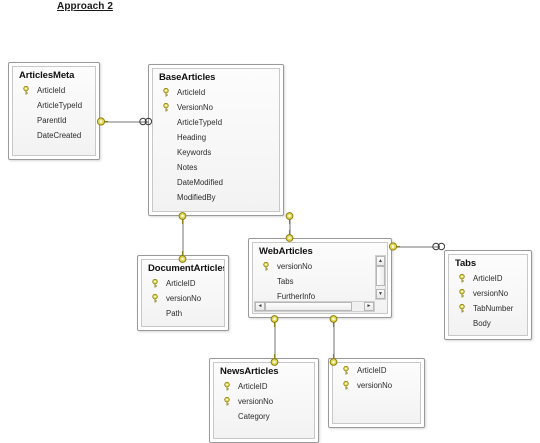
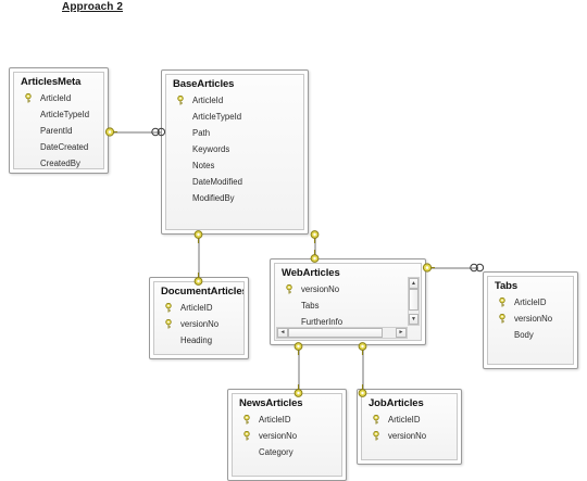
  Approach 2
  ArticlesMeta
  ArticleId
  ArticleTypeId
  ParentId
  DateCreated
+ CreatedBy
  BaseArticles
  ArticleId
- VersionNo
  ArticleTypeId
- Heading
+ Path
  Keywords
  Notes
  DateModified
  ModifiedBy
  DocumentArticle
  ArticleID
  versionNo
- Path
+ Heading
  WebArticles
  versionNo
  Tabs
  FurtherInfo
  Tabs
  ArticleID
  versionNo
- TabNumber
  Body
  NewsArticles
  ArticleID
  versionNo
  Category
+ JobArticles
  ArticleID
  versionNo
